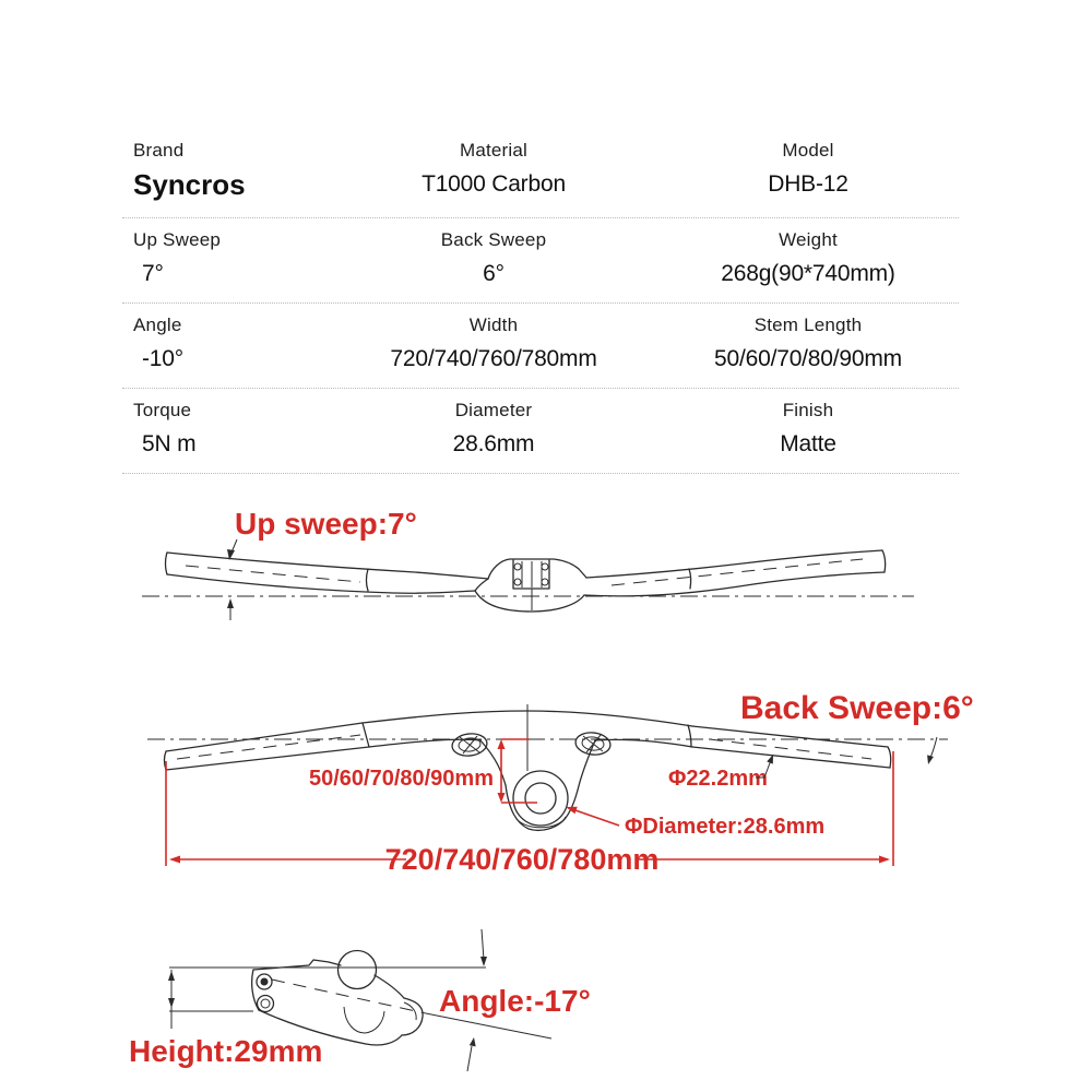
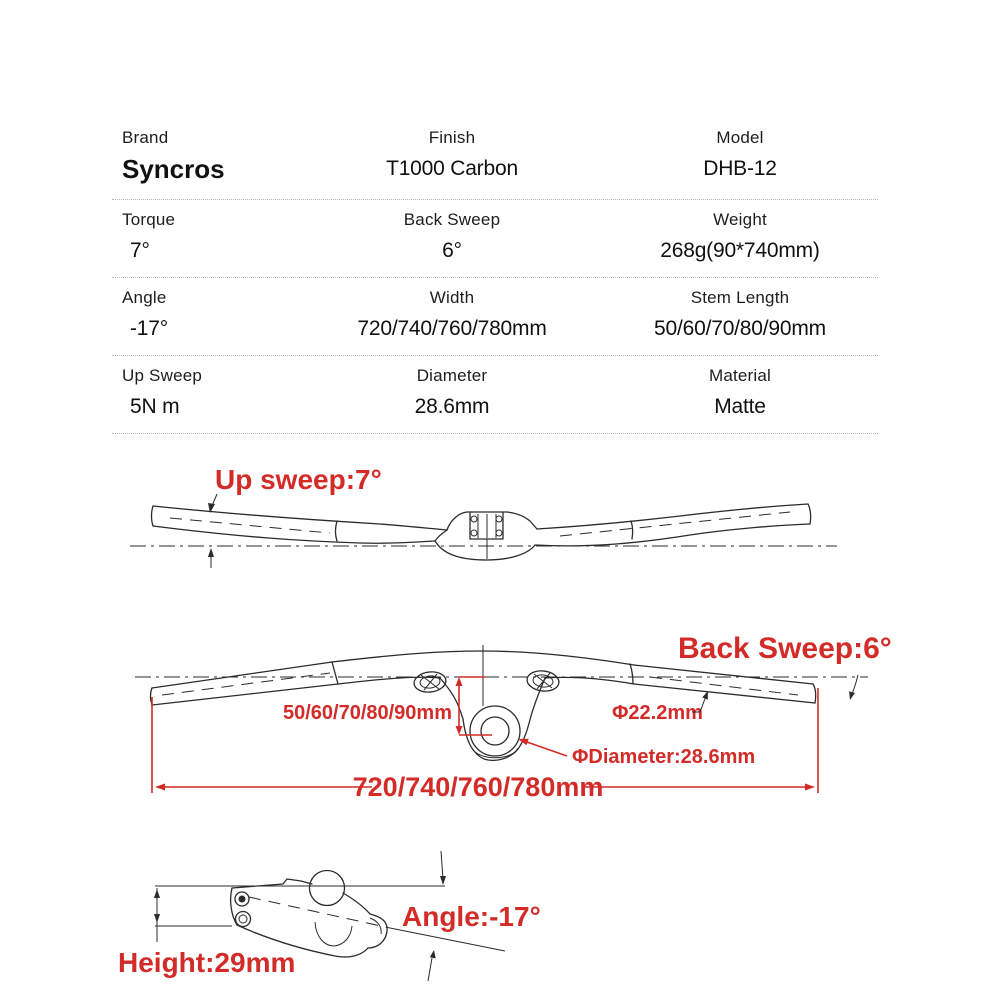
  Brand
  Syncros
- Material
+ Finish
  T1000 Carbon
  Model
  DHB-12
- Up Sweep
+ Torque
  7°
  Back Sweep
  6°
  Weight
  268g(90*740mm)
  Angle
- -10°
+ -17°
  Width
  720/740/760/780mm
  Stem Length
  50/60/70/80/90mm
- Torque
+ Up Sweep
  5N m
  Diameter
  28.6mm
- Finish
+ Material
  Matte
  Up sweep:7°
  Back Sweep:6°
  50/60/70/80/90mm
  ΦDiameter:28.6mm
  Φ22.2mm
  720/740/760/780mm
  Angle:-17°
  Height:29mm
